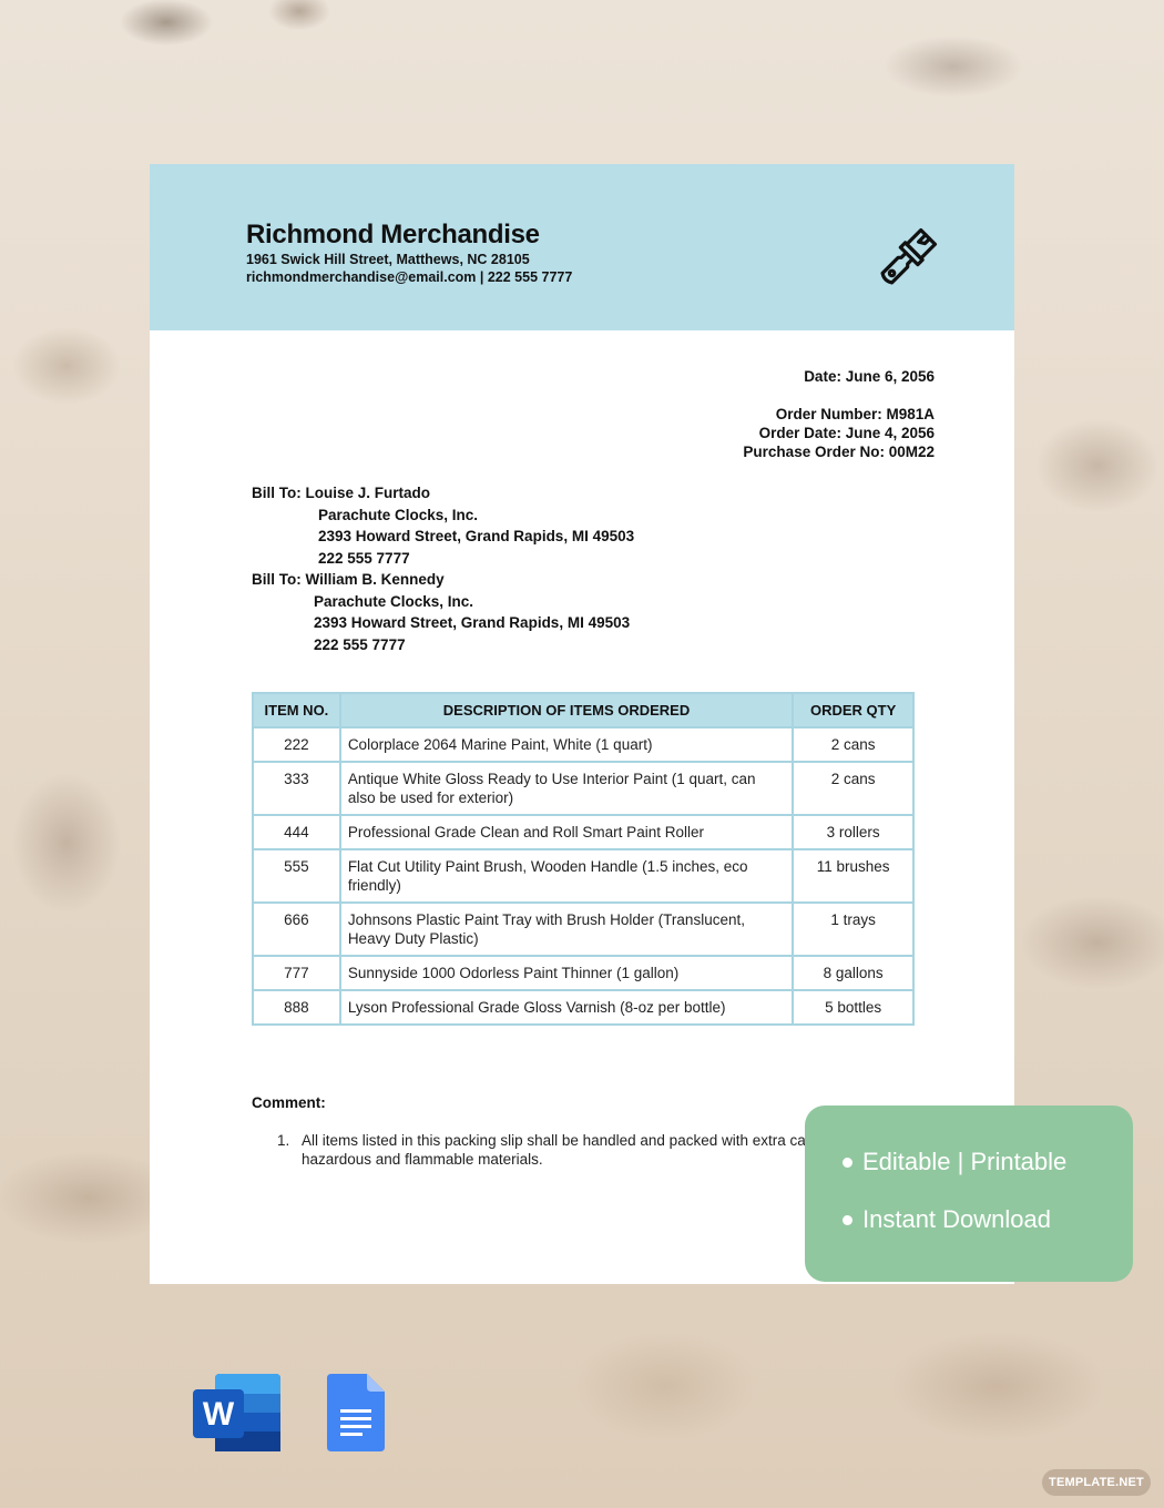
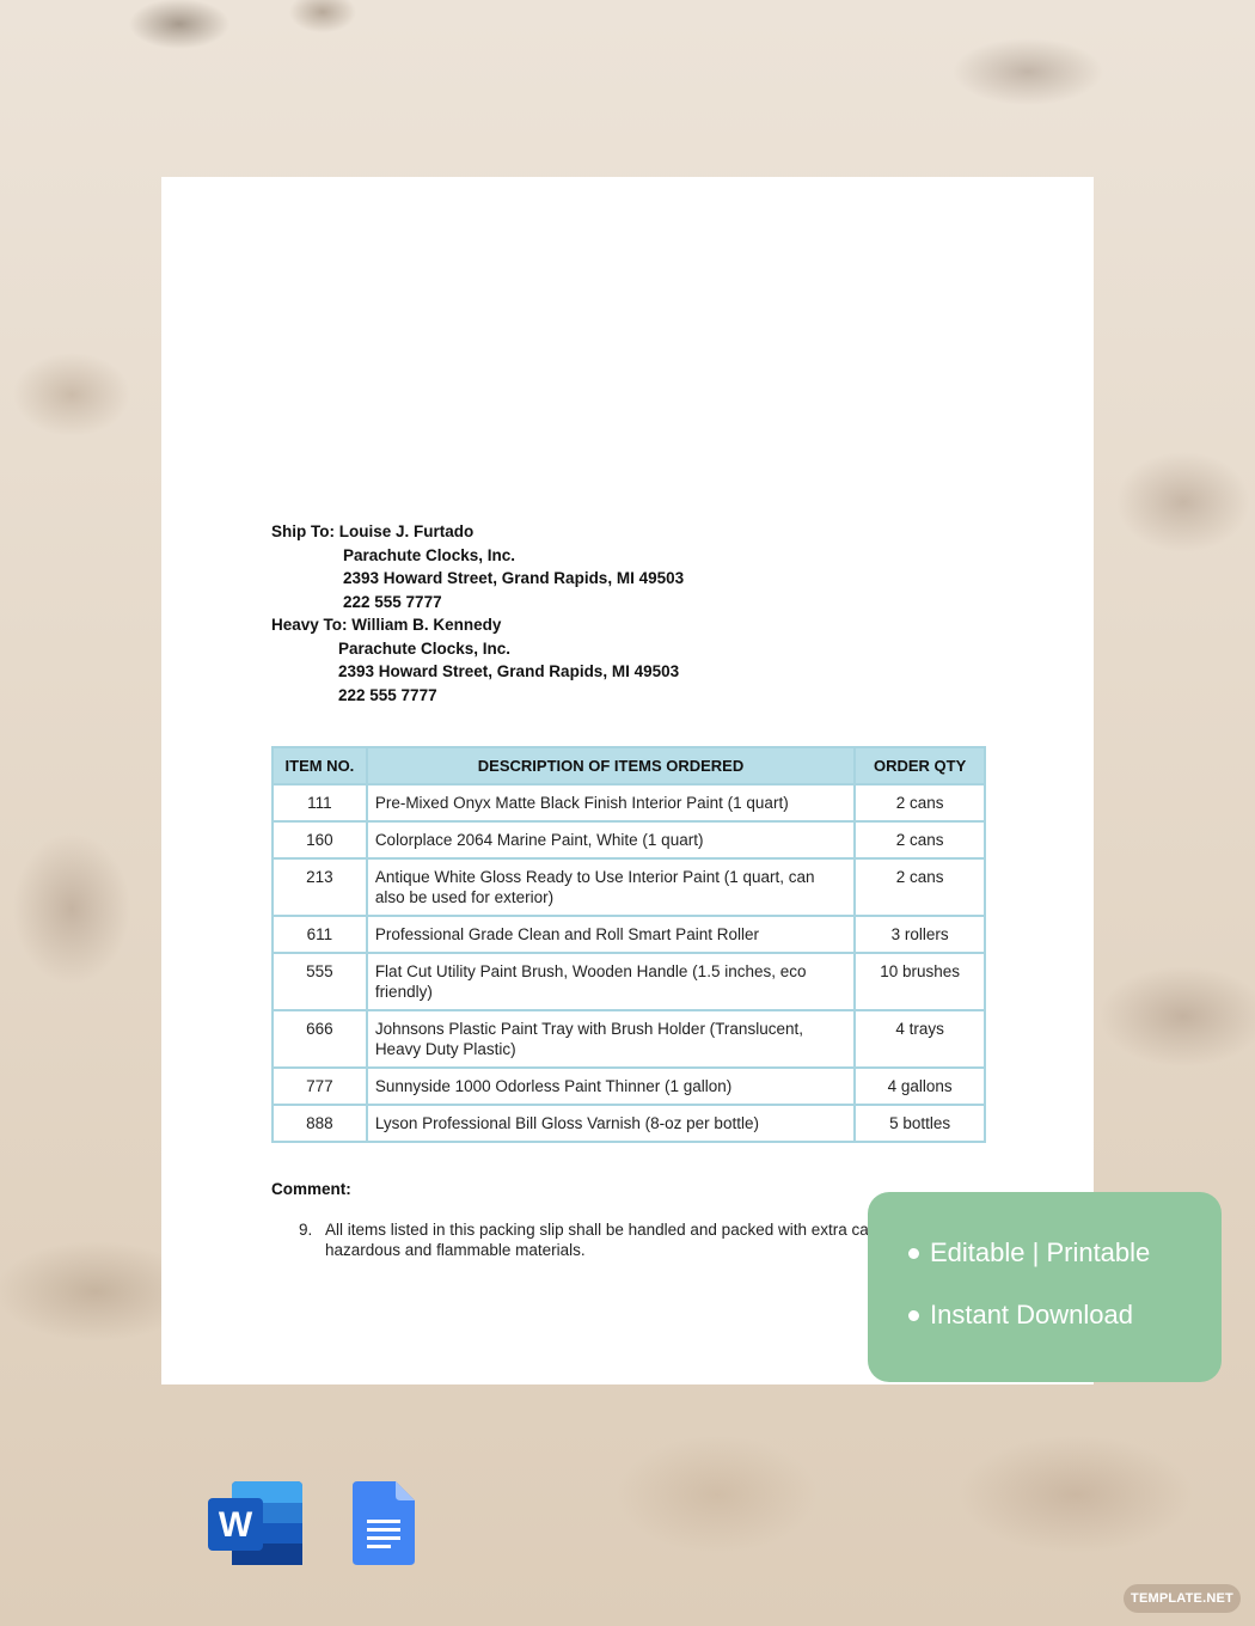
- Richmond Merchandise
- 1961 Swick Hill Street, Matthews, NC 28105
- richmondmerchandise@email.com | 222 555 7777
- Date: June 6, 2056
- Order Number: M981A
- Order Date: June 4, 2056
- Purchase Order No: 00M22
- Bill To: Louise J. Furtado
+ Ship To: Louise J. Furtado
  Parachute Clocks, Inc.
  2393 Howard Street, Grand Rapids, MI 49503
  222 555 7777
- Bill To: William B. Kennedy
+ Heavy To: William B. Kennedy
  Parachute Clocks, Inc.
  2393 Howard Street, Grand Rapids, MI 49503
  222 555 7777
  ITEM NO.	DESCRIPTION OF ITEMS ORDERED	ORDER QTY
+ 111	Pre-Mixed Onyx Matte Black Finish Interior Paint (1 quart)	2 cans
- 222	Colorplace 2064 Marine Paint, White (1 quart)	2 cans
+ 160	Colorplace 2064 Marine Paint, White (1 quart)	2 cans
- 333	Antique White Gloss Ready to Use Interior Paint (1 quart, can also be used for exterior)	2 cans
+ 213	Antique White Gloss Ready to Use Interior Paint (1 quart, can also be used for exterior)	2 cans
- 444	Professional Grade Clean and Roll Smart Paint Roller	3 rollers
+ 611	Professional Grade Clean and Roll Smart Paint Roller	3 rollers
- 555	Flat Cut Utility Paint Brush, Wooden Handle (1.5 inches, eco friendly)	11 brushes
+ 555	Flat Cut Utility Paint Brush, Wooden Handle (1.5 inches, eco friendly)	10 brushes
- 666	Johnsons Plastic Paint Tray with Brush Holder (Translucent, Heavy Duty Plastic)	1 trays
+ 666	Johnsons Plastic Paint Tray with Brush Holder (Translucent, Heavy Duty Plastic)	4 trays
- 777	Sunnyside 1000 Odorless Paint Thinner (1 gallon)	8 gallons
+ 777	Sunnyside 1000 Odorless Paint Thinner (1 gallon)	4 gallons
- 888	Lyson Professional Grade Gloss Varnish (8-oz per bottle)	5 bottles
+ 888	Lyson Professional Bill Gloss Varnish (8-oz per bottle)	5 bottles
  Comment:
- 1.
+ 9.
  All items listed in this packing slip shall be handled and packed with extra ca hazardous and flammable materials.
  Editable | Printable
  Instant Download
  W
  TEMPLATE.NET
